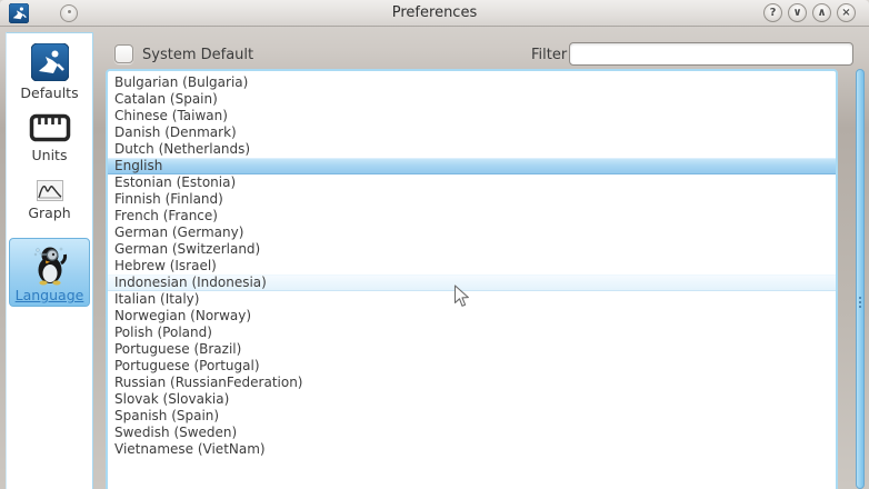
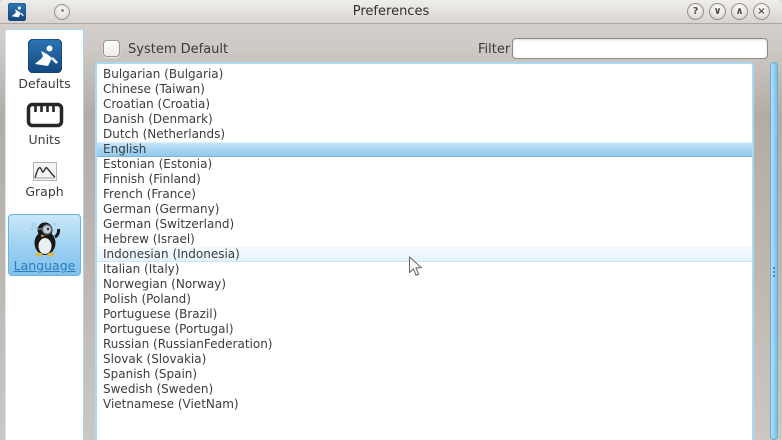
  Preferences
  ?
  ∨
  ∧
  ×
  Defaults
  Units
  Graph
  Language
  System Default
  Filter
  Bulgarian (Bulgaria)
- Catalan (Spain)
  Chinese (Taiwan)
+ Croatian (Croatia)
  Danish (Denmark)
  Dutch (Netherlands)
  English
  Estonian (Estonia)
  Finnish (Finland)
  French (France)
  German (Germany)
  German (Switzerland)
  Hebrew (Israel)
  Indonesian (Indonesia)
  Italian (Italy)
  Norwegian (Norway)
  Polish (Poland)
  Portuguese (Brazil)
  Portuguese (Portugal)
  Russian (RussianFederation)
  Slovak (Slovakia)
  Spanish (Spain)
  Swedish (Sweden)
  Vietnamese (VietNam)
